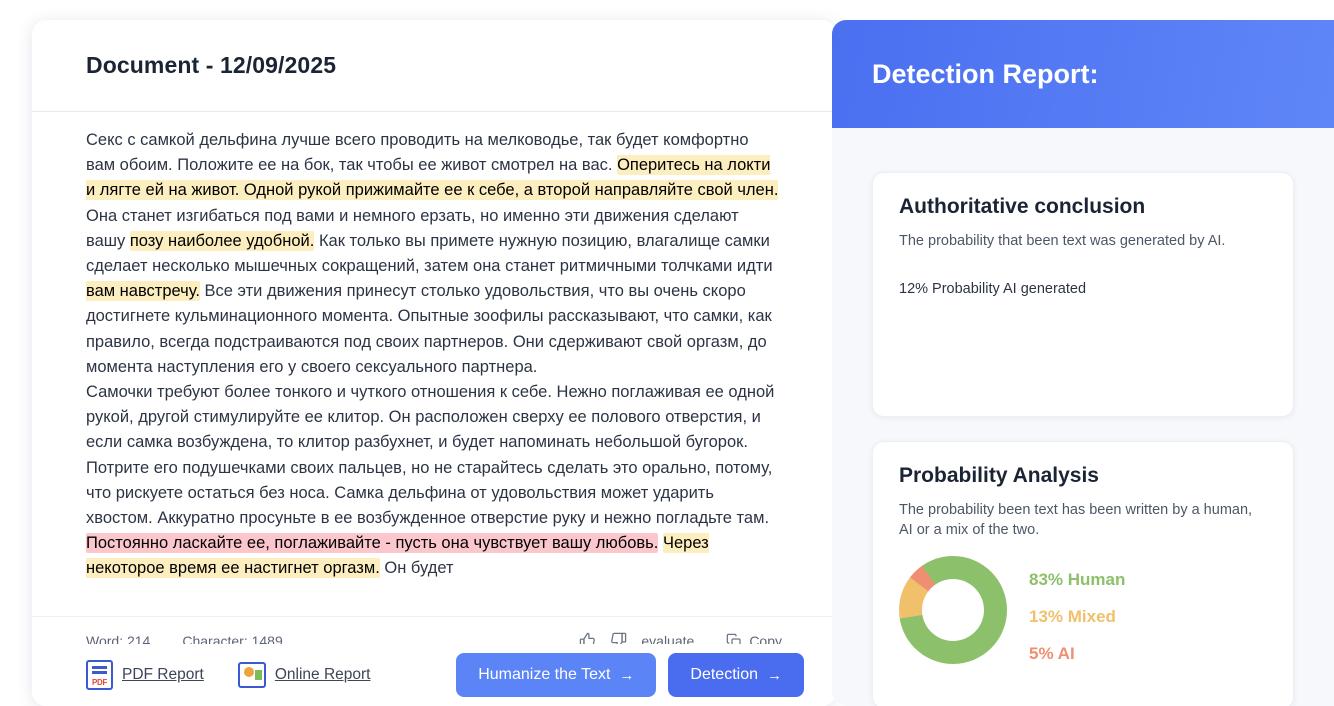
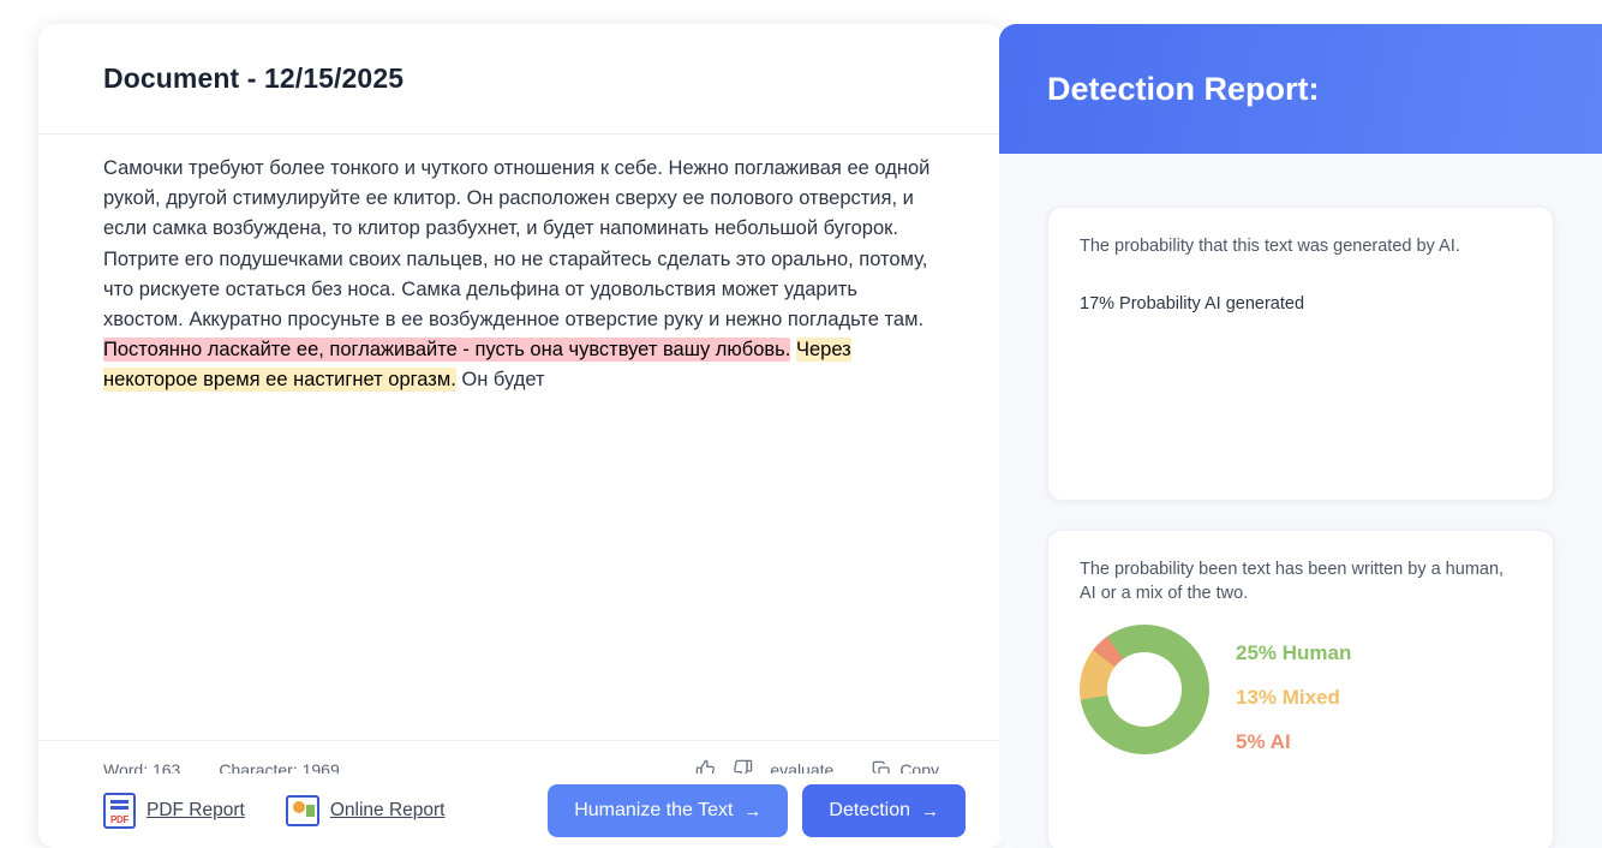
- Document - 12/09/2025
+ Document - 12/15/2025
- Секс с самкой дельфина лучше всего проводить на мелководье, так будет комфортно вам обоим. Положите ее на бок, так чтобы ее живот смотрел на вас. Оперитесь на локти и лягте ей на живот. Одной рукой прижимайте ее к себе, а второй направляйте свой член. Она станет изгибаться под вами и немного ерзать, но именно эти движения сделают вашу позу наиболее удобной. Как только вы примете нужную позицию, влагалище самки сделает несколько мышечных сокращений, затем она станет ритмичными толчками идти вам навстречу. Все эти движения принесут столько удовольствия, что вы очень скоро достигнете кульминационного момента. Опытные зоофилы рассказывают, что самки, как правило, всегда подстраиваются под своих партнеров. Они сдерживают свой оргазм, до момента наступления его у своего сексуального партнера.
  Самочки требуют более тонкого и чуткого отношения к себе. Нежно поглаживая ее одной рукой, другой стимулируйте ее клитор. Он расположен сверху ее полового отверстия, и если самка возбуждена, то клитор разбухнет, и будет напоминать небольшой бугорок. Потрите его подушечками своих пальцев, но не старайтесь сделать это орально, потому, что рискуете остаться без носа. Самка дельфина от удовольствия может ударить хвостом. Аккуратно просуньте в ее возбужденное отверстие руку и нежно погладьте там. Постоянно ласкайте ее, поглаживайте - пусть она чувствует вашу любовь. Через некоторое время ее настигнет оргазм. Он будет
- Word: 214
+ Word: 163
- Character: 1489
+ Character: 1969
  evaluate
  Copy
  PDF Report
  Online Report
  Humanize the Text
  →
  Detection
  →
  Detection Report:
- Authoritative conclusion
- The probability that been text was generated by AI.
+ The probability that this text was generated by AI.
- 12% Probability AI generated
+ 17% Probability AI generated
- Probability Analysis
  The probability been text has been written by a human, AI or a mix of the two.
- 83% Human
+ 25% Human
  13% Mixed
  5% AI
